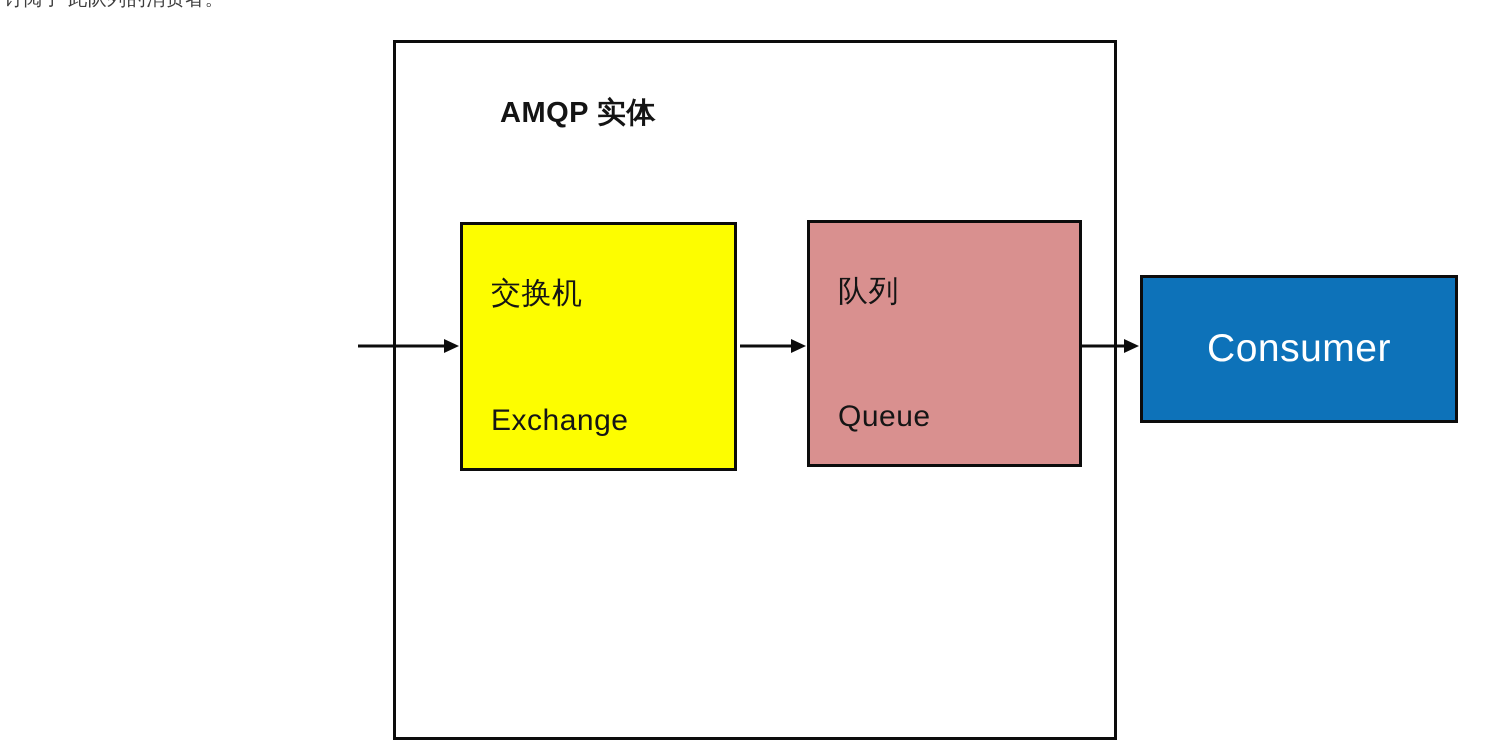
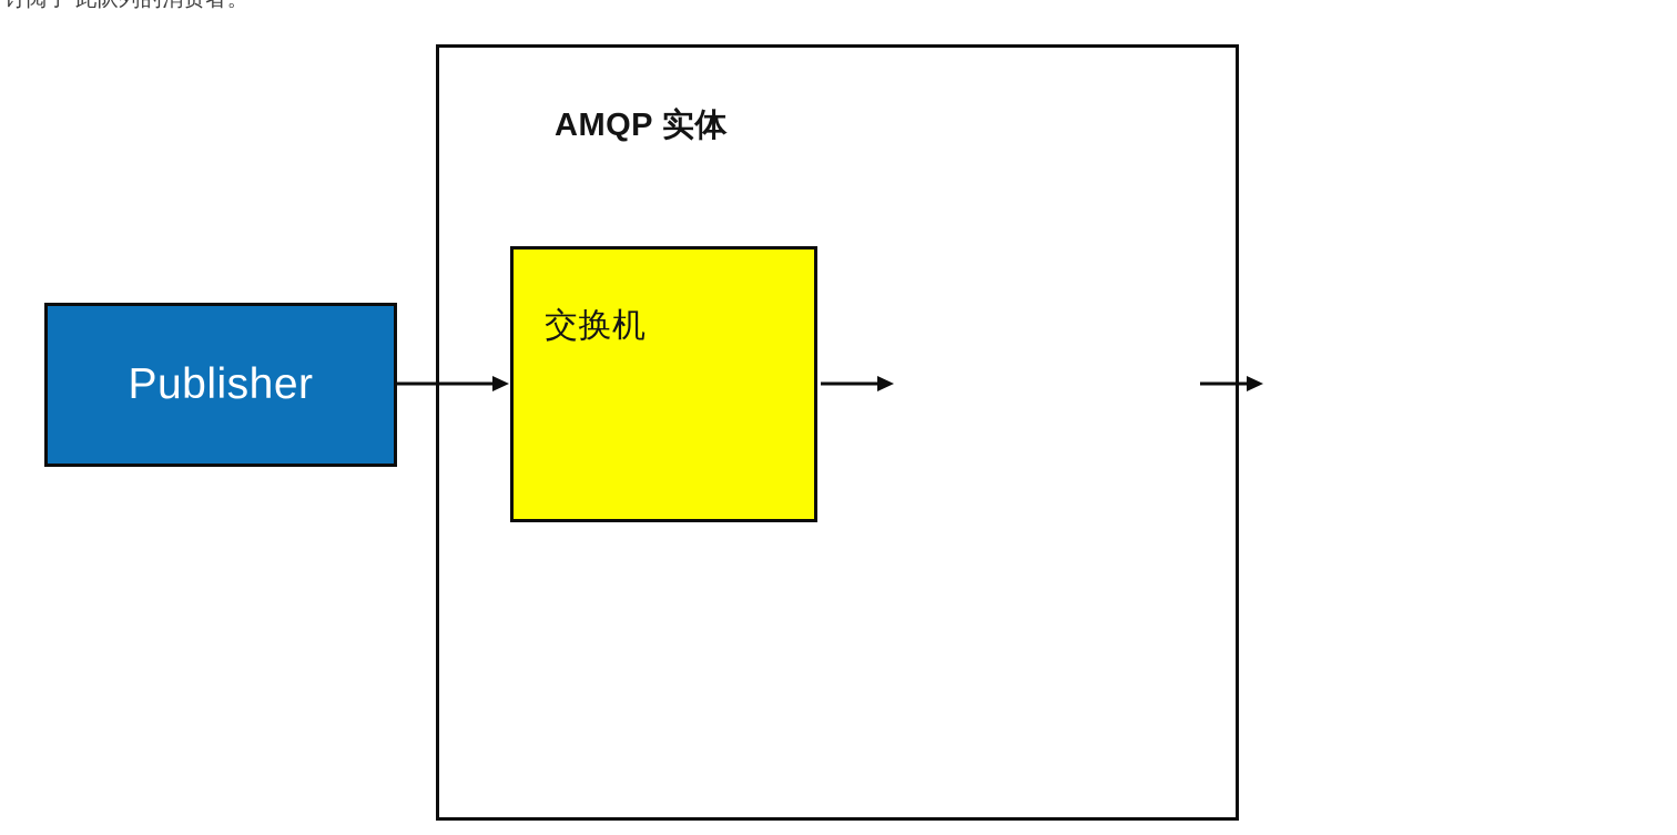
  AMQP 实体
+ Publisher
  交换机
- Exchange
- 队列
- Queue
- Consumer
